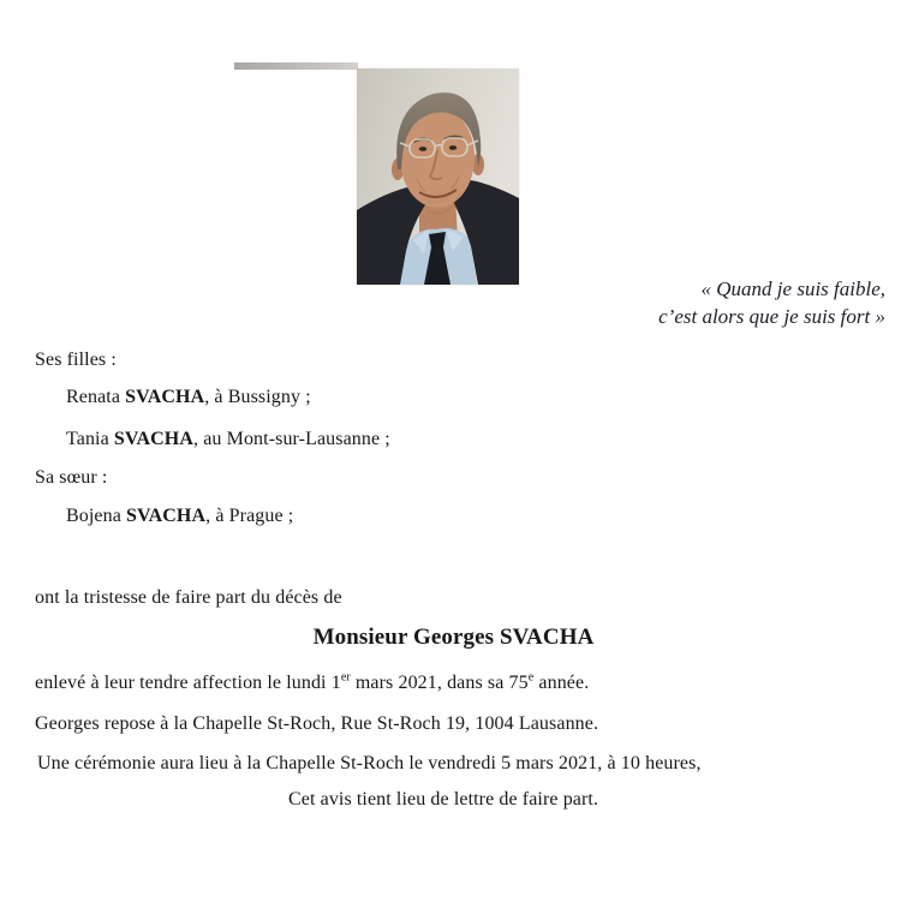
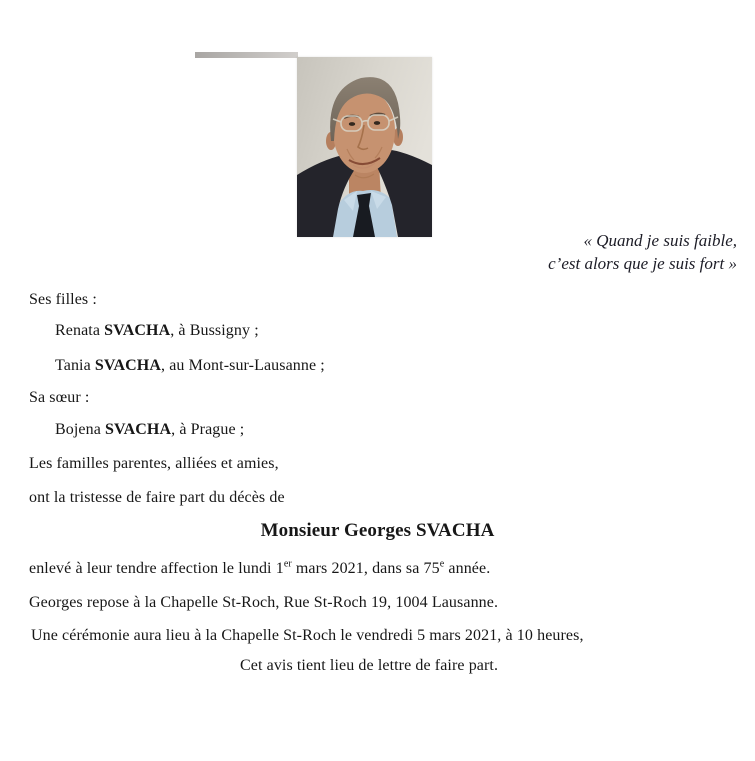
  « Quand je suis faible,
  c’est alors que je suis fort »
  Ses filles :
  Renata SVACHA, à Bussigny ;
  Tania SVACHA, au Mont-sur-Lausanne ;
  Sa sœur :
  Bojena SVACHA, à Prague ;
+ Les familles parentes, alliées et amies,
  ont la tristesse de faire part du décès de
  Monsieur Georges SVACHA
  enlevé à leur tendre affection le lundi 1er mars 2021, dans sa 75e année.
  Georges repose à la Chapelle St-Roch, Rue St-Roch 19, 1004 Lausanne.
  Une cérémonie aura lieu à la Chapelle St-Roch le vendredi 5 mars 2021, à 10 heures,
  Cet avis tient lieu de lettre de faire part.
